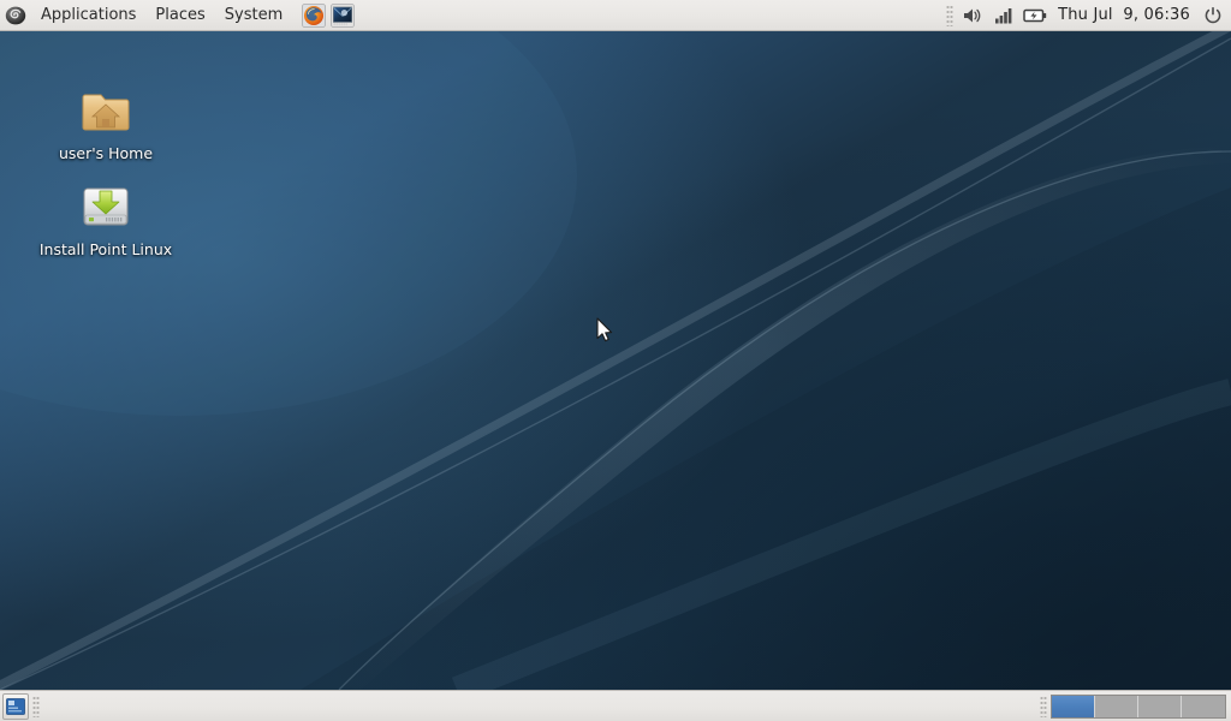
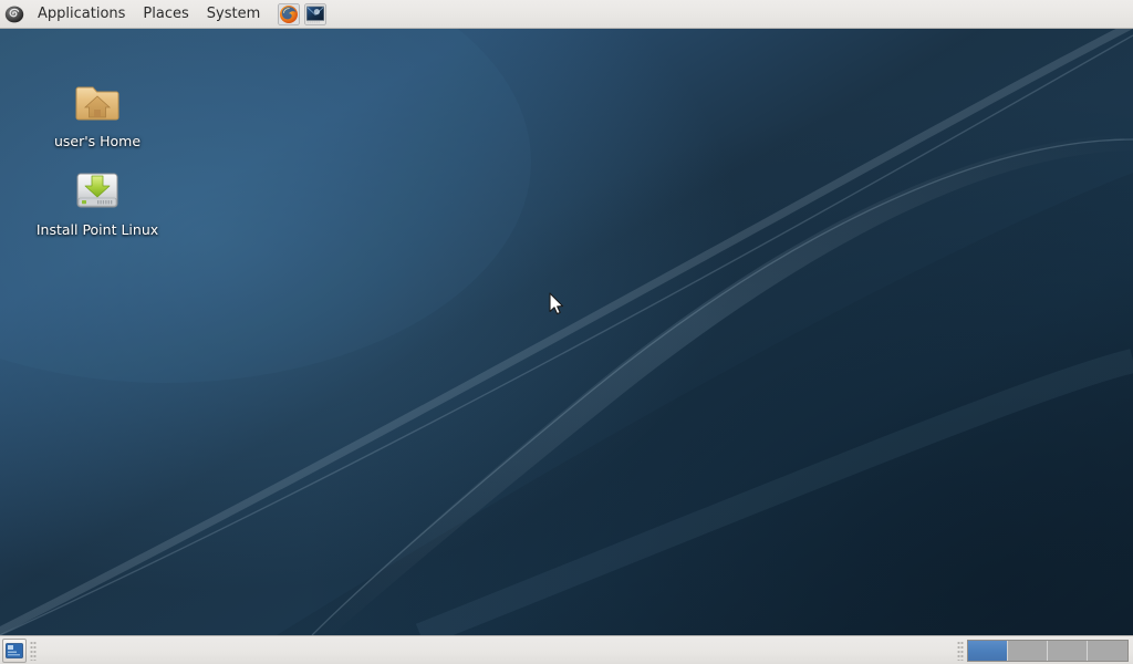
  user's Home
  Install Point Linux
  Applications
  Places
  System
- Thu Jul 9, 06:36
